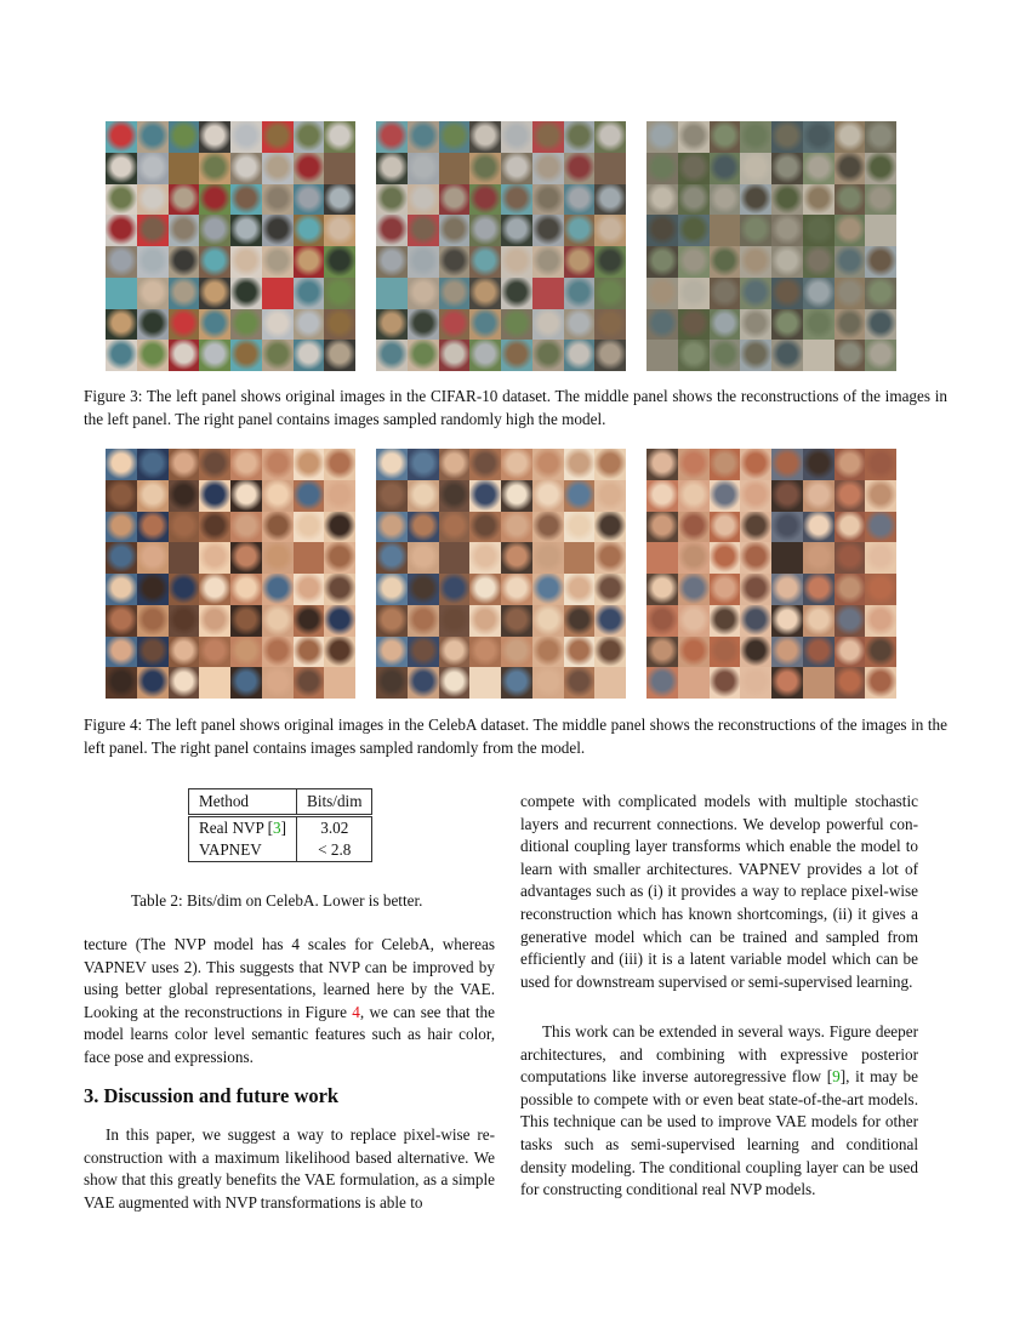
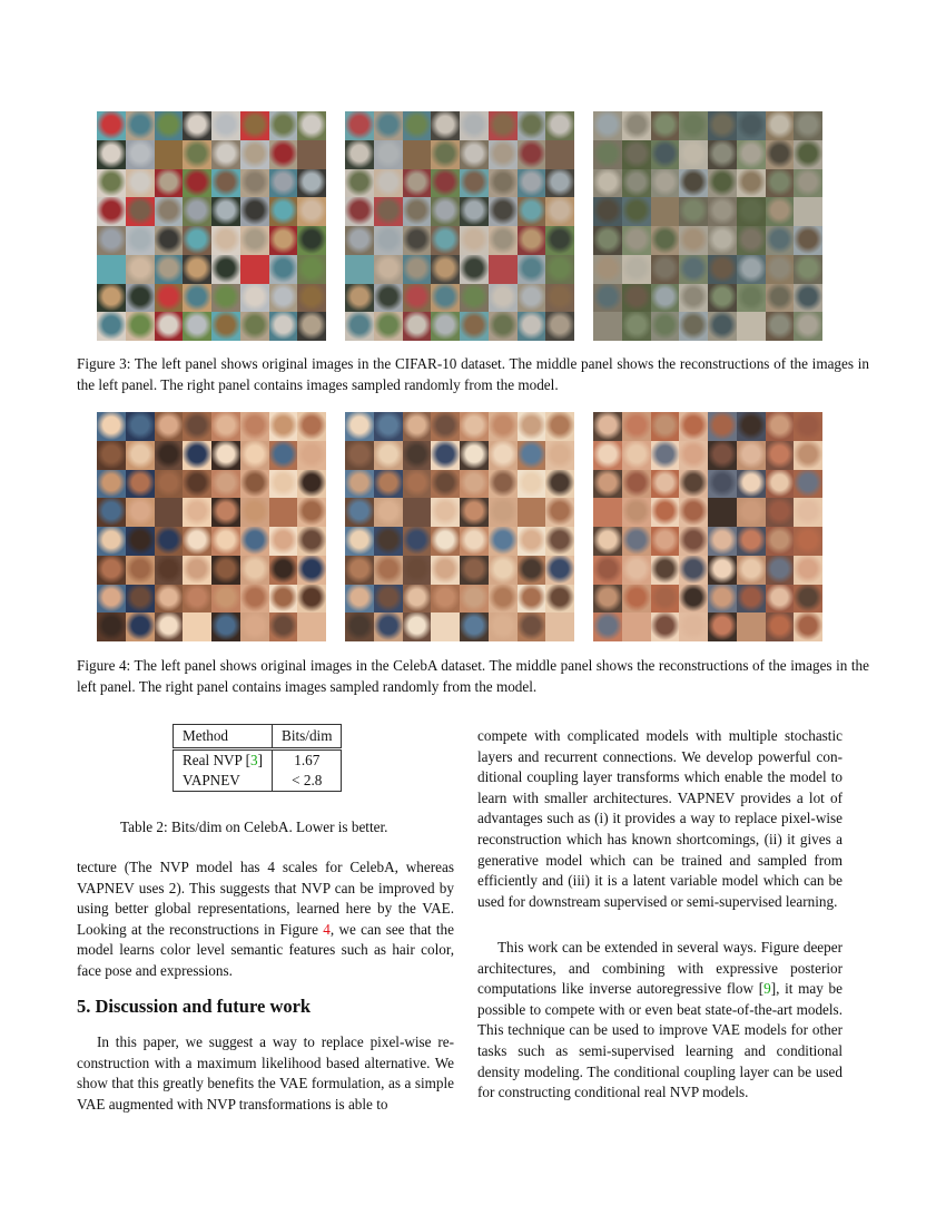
- Figure 3: The left panel shows original images in the CIFAR-10 dataset. The middle panel shows the reconstructions of the images in the left panel. The right panel contains images sampled randomly high the model.
+ Figure 3: The left panel shows original images in the CIFAR-10 dataset. The middle panel shows the reconstructions of the images in the left panel. The right panel contains images sampled randomly from the model.
  Figure 4: The left panel shows original images in the CelebA dataset. The middle panel shows the reconstructions of the images in the left panel. The right panel contains images sampled randomly from the model.
  Method	Bits/dim
- Real NVP [3]	3.02
+ Real NVP [3]	1.67
  VAPNEV	< 2.8
  Table 2: Bits/dim on CelebA. Lower is better.
  tecture (The NVP model has 4 scales for CelebA, whereas VAPNEV uses 2). This suggests that NVP can be improved by using better global representations, learned here by the VAE. Looking at the reconstructions in Figure 4, we can see that the model learns color level semantic features such as hair color, face pose and expressions.
- 3. Discussion and future work
+ 5. Discussion and future work
  In this paper, we suggest a way to replace pixel-wise re­construction with a maximum likelihood based alternative. We show that this greatly benefits the VAE formulation, as a simple VAE augmented with NVP transformations is able to
  compete with complicated models with multiple stochastic layers and recurrent connections. We develop powerful con­ditional coupling layer transforms which enable the model to learn with smaller architectures. VAPNEV provides a lot of advantages such as (i) it provides a way to replace pixel-wise reconstruction which has known shortcomings, (ii) it gives a generative model which can be trained and sampled from efficiently and (iii) it is a latent variable model which can be used for downstream supervised or semi-supervised learning.
  This work can be extended in several ways. Figure deeper architectures, and combining with expressive pos­terior computations like inverse autoregressive flow [9], it may be possible to compete with or even beat state-of-the-art models. This technique can be used to improve VAE models for other tasks such as semi-supervised learning and conditional density modeling. The conditional coupling layer can be used for constructing conditional real NVP models.
